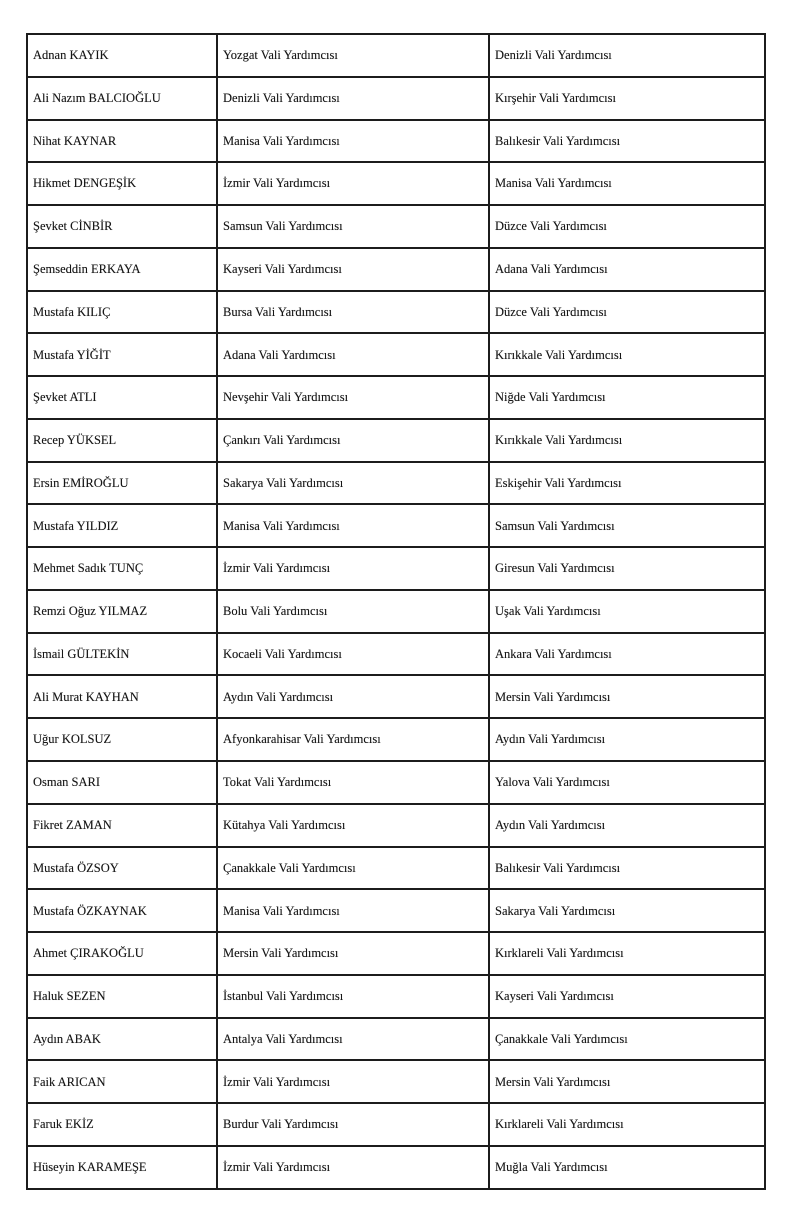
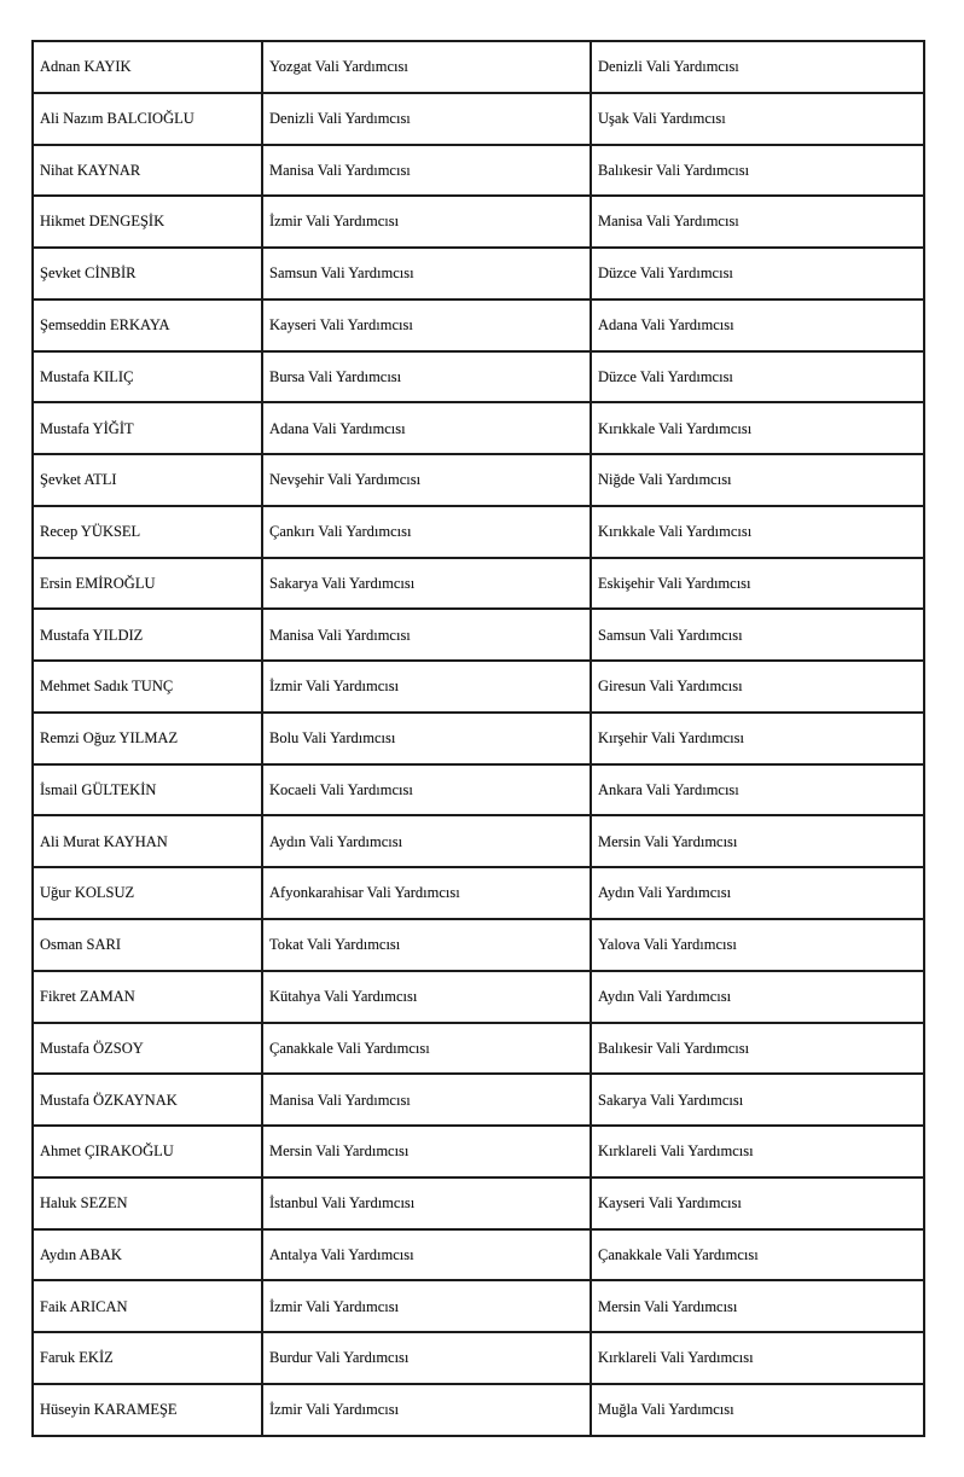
  Adnan KAYIK	Yozgat Vali Yardımcısı	Denizli Vali Yardımcısı
- Ali Nazım BALCIOĞLU	Denizli Vali Yardımcısı	Kırşehir Vali Yardımcısı
+ Ali Nazım BALCIOĞLU	Denizli Vali Yardımcısı	Uşak Vali Yardımcısı
  Nihat KAYNAR	Manisa Vali Yardımcısı	Balıkesir Vali Yardımcısı
  Hikmet DENGEŞİK	İzmir Vali Yardımcısı	Manisa Vali Yardımcısı
  Şevket CİNBİR	Samsun Vali Yardımcısı	Düzce Vali Yardımcısı
  Şemseddin ERKAYA	Kayseri Vali Yardımcısı	Adana Vali Yardımcısı
  Mustafa KILIÇ	Bursa Vali Yardımcısı	Düzce Vali Yardımcısı
  Mustafa YİĞİT	Adana Vali Yardımcısı	Kırıkkale Vali Yardımcısı
  Şevket ATLI	Nevşehir Vali Yardımcısı	Niğde Vali Yardımcısı
  Recep YÜKSEL	Çankırı Vali Yardımcısı	Kırıkkale Vali Yardımcısı
  Ersin EMİROĞLU	Sakarya Vali Yardımcısı	Eskişehir Vali Yardımcısı
  Mustafa YILDIZ	Manisa Vali Yardımcısı	Samsun Vali Yardımcısı
  Mehmet Sadık TUNÇ	İzmir Vali Yardımcısı	Giresun Vali Yardımcısı
- Remzi Oğuz YILMAZ	Bolu Vali Yardımcısı	Uşak Vali Yardımcısı
+ Remzi Oğuz YILMAZ	Bolu Vali Yardımcısı	Kırşehir Vali Yardımcısı
  İsmail GÜLTEKİN	Kocaeli Vali Yardımcısı	Ankara Vali Yardımcısı
  Ali Murat KAYHAN	Aydın Vali Yardımcısı	Mersin Vali Yardımcısı
  Uğur KOLSUZ	Afyonkarahisar Vali Yardımcısı	Aydın Vali Yardımcısı
  Osman SARI	Tokat Vali Yardımcısı	Yalova Vali Yardımcısı
  Fikret ZAMAN	Kütahya Vali Yardımcısı	Aydın Vali Yardımcısı
  Mustafa ÖZSOY	Çanakkale Vali Yardımcısı	Balıkesir Vali Yardımcısı
  Mustafa ÖZKAYNAK	Manisa Vali Yardımcısı	Sakarya Vali Yardımcısı
  Ahmet ÇIRAKOĞLU	Mersin Vali Yardımcısı	Kırklareli Vali Yardımcısı
  Haluk SEZEN	İstanbul Vali Yardımcısı	Kayseri Vali Yardımcısı
  Aydın ABAK	Antalya Vali Yardımcısı	Çanakkale Vali Yardımcısı
  Faik ARICAN	İzmir Vali Yardımcısı	Mersin Vali Yardımcısı
  Faruk EKİZ	Burdur Vali Yardımcısı	Kırklareli Vali Yardımcısı
  Hüseyin KARAMEŞE	İzmir Vali Yardımcısı	Muğla Vali Yardımcısı
